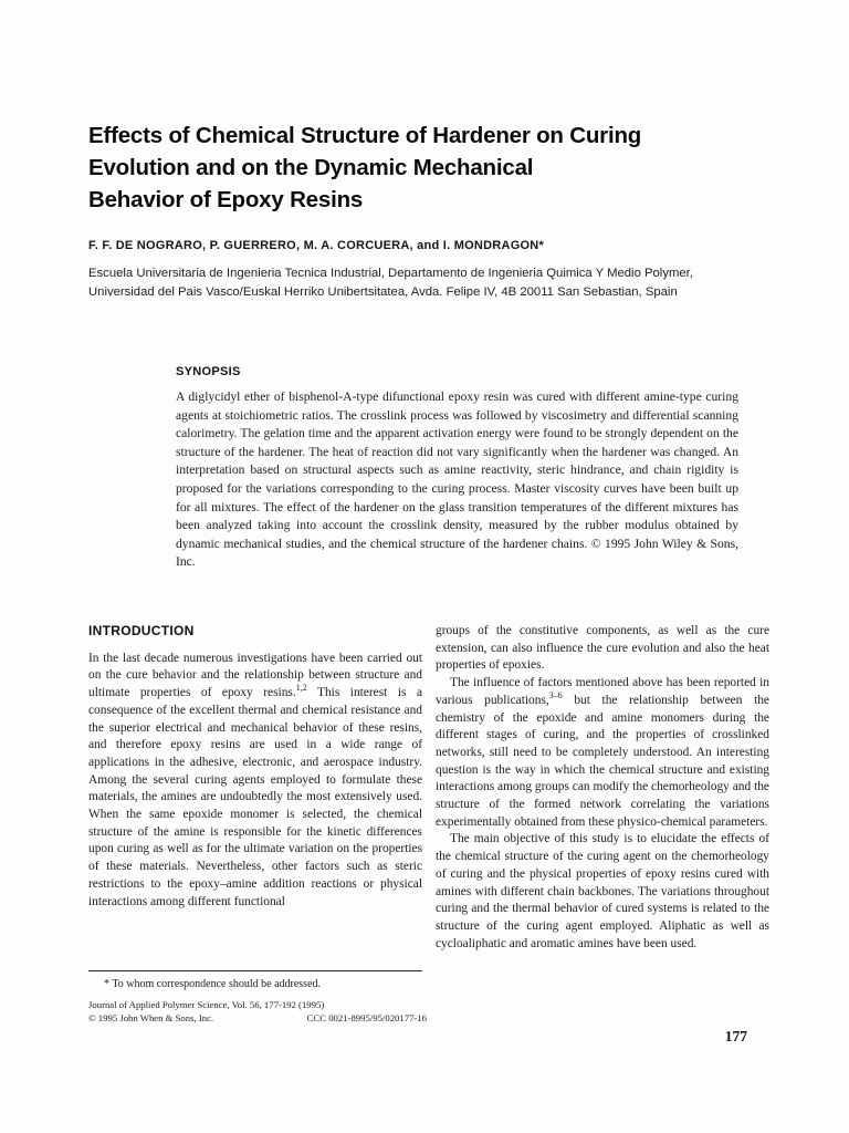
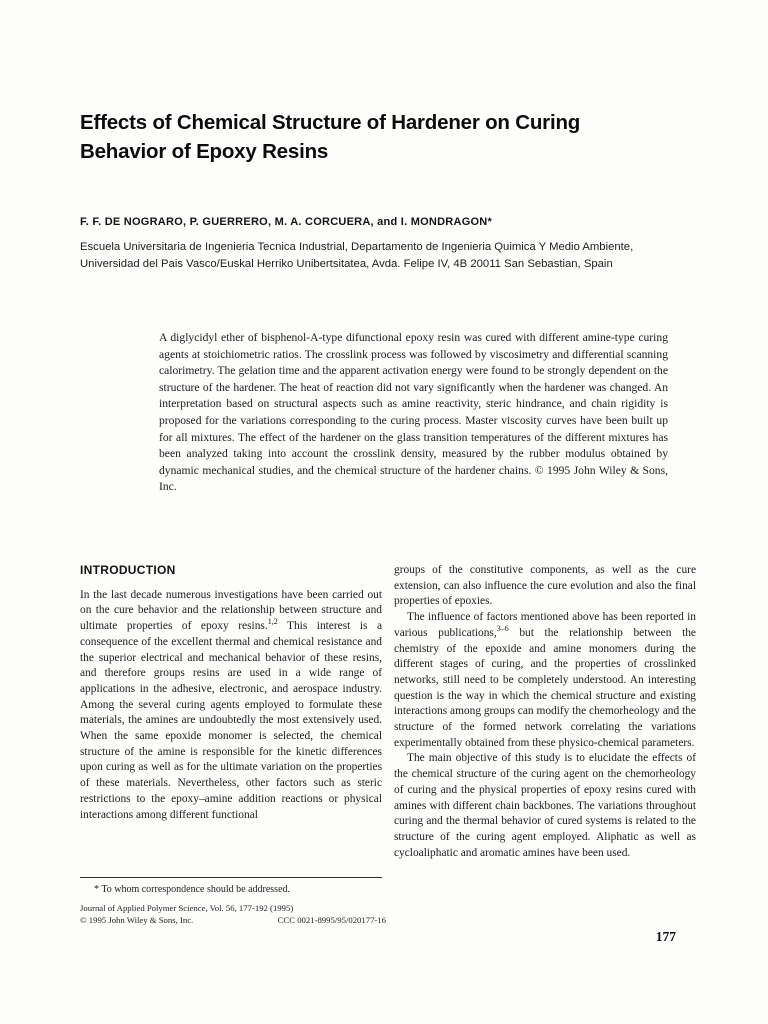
  Effects of Chemical Structure of Hardener on Curing
- Evolution and on the Dynamic Mechanical
  Behavior of Epoxy Resins
  F. F. DE NOGRARO, P. GUERRERO, M. A. CORCUERA, and I. MONDRAGON*
- Escuela Universitaria de Ingenieria Tecnica Industrial, Departamento de Ingenieria Quimica Y Medio Polymer,
+ Escuela Universitaria de Ingenieria Tecnica Industrial, Departamento de Ingenieria Quimica Y Medio Ambiente,
  Universidad del Pais Vasco/Euskal Herriko Unibertsitatea, Avda. Felipe IV, 4B 20011 San Sebastian, Spain
- SYNOPSIS
  A diglycidyl ether of bisphenol-A-type difunctional epoxy resin was cured with different amine-type curing agents at stoichiometric ratios. The crosslink process was followed by viscosimetry and differential scanning calorimetry. The gelation time and the apparent activation energy were found to be strongly dependent on the structure of the hardener. The heat of reaction did not vary significantly when the hardener was changed. An interpretation based on structural aspects such as amine reactivity, steric hindrance, and chain rigidity is proposed for the variations corresponding to the curing process. Master viscosity curves have been built up for all mixtures. The effect of the hardener on the glass transition temperatures of the different mixtures has been analyzed taking into account the crosslink density, measured by the rubber modulus obtained by dynamic mechanical studies, and the chemical structure of the hardener chains. © 1995 John Wiley & Sons, Inc.
  INTRODUCTION
- In the last decade numerous investigations have been carried out on the cure behavior and the relationship between structure and ultimate properties of epoxy resins.1,2 This interest is a consequence of the excellent thermal and chemical resistance and the superior electrical and mechanical behavior of these resins, and therefore epoxy resins are used in a wide range of applications in the adhesive, electronic, and aerospace industry. Among the several curing agents employed to formulate these materials, the amines are undoubtedly the most extensively used. When the same epoxide monomer is selected, the chemical structure of the amine is responsible for the kinetic differences upon curing as well as for the ultimate variation on the properties of these materials. Nevertheless, other factors such as steric restrictions to the epoxy–amine addition reactions or physical interactions among different functional
+ In the last decade numerous investigations have been carried out on the cure behavior and the relationship between structure and ultimate properties of epoxy resins.1,2 This interest is a consequence of the excellent thermal and chemical resistance and the superior electrical and mechanical behavior of these resins, and therefore groups resins are used in a wide range of applications in the adhesive, electronic, and aerospace industry. Among the several curing agents employed to formulate these materials, the amines are undoubtedly the most extensively used. When the same epoxide monomer is selected, the chemical structure of the amine is responsible for the kinetic differences upon curing as well as for the ultimate variation on the properties of these materials. Nevertheless, other factors such as steric restrictions to the epoxy–amine addition reactions or physical interactions among different functional
- groups of the constitutive components, as well as the cure extension, can also influence the cure evolution and also the heat properties of epoxies.
+ groups of the constitutive components, as well as the cure extension, can also influence the cure evolution and also the final properties of epoxies.
  The influence of factors mentioned above has been reported in various publications,3–6 but the relationship between the chemistry of the epoxide and amine monomers during the different stages of curing, and the properties of crosslinked networks, still need to be completely understood. An interesting question is the way in which the chemical structure and existing interactions among groups can modify the chemorheology and the structure of the formed network correlating the variations experimentally obtained from these physico-chemical parameters.
  The main objective of this study is to elucidate the effects of the chemical structure of the curing agent on the chemorheology of curing and the physical properties of epoxy resins cured with amines with different chain backbones. The variations throughout curing and the thermal behavior of cured systems is related to the structure of the curing agent employed. Aliphatic as well as cycloaliphatic and aromatic amines have been used.
  * To whom correspondence should be addressed.
  Journal of Applied Polymer Science, Vol. 56, 177-192 (1995)
- © 1995 John When & Sons, Inc.
+ © 1995 John Wiley & Sons, Inc.
  CCC 0021-8995/95/020177-16
  177
